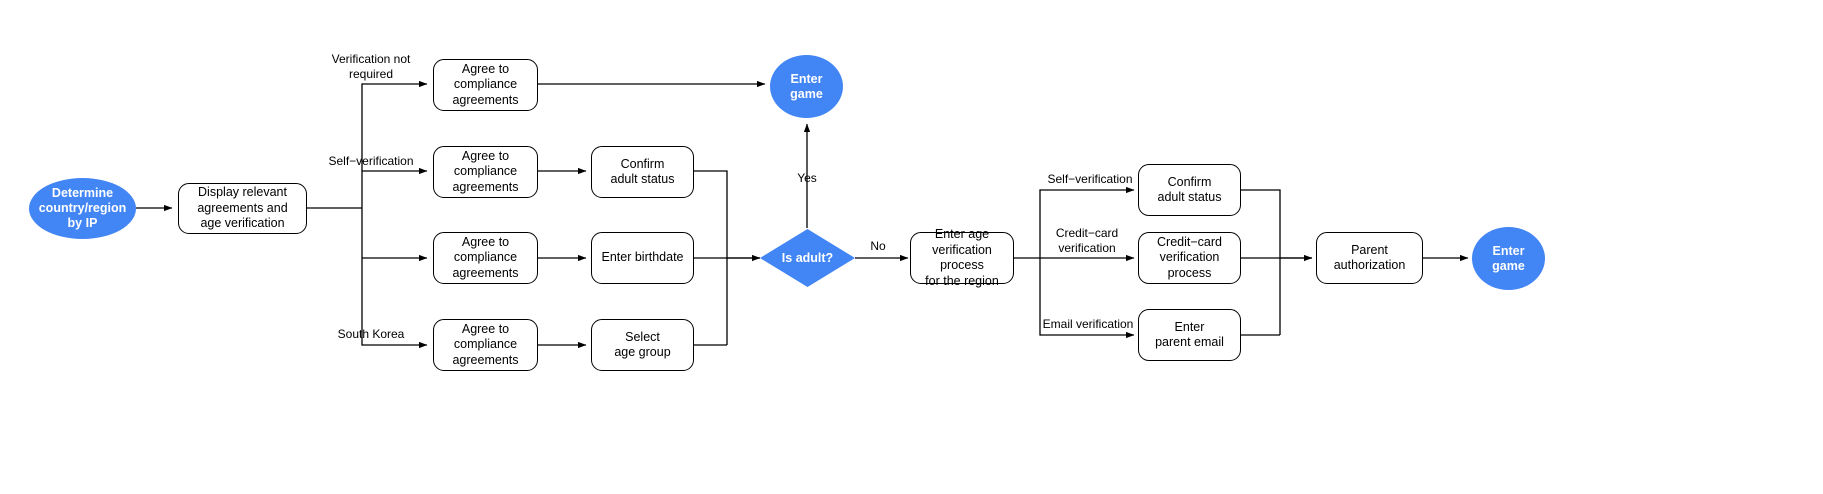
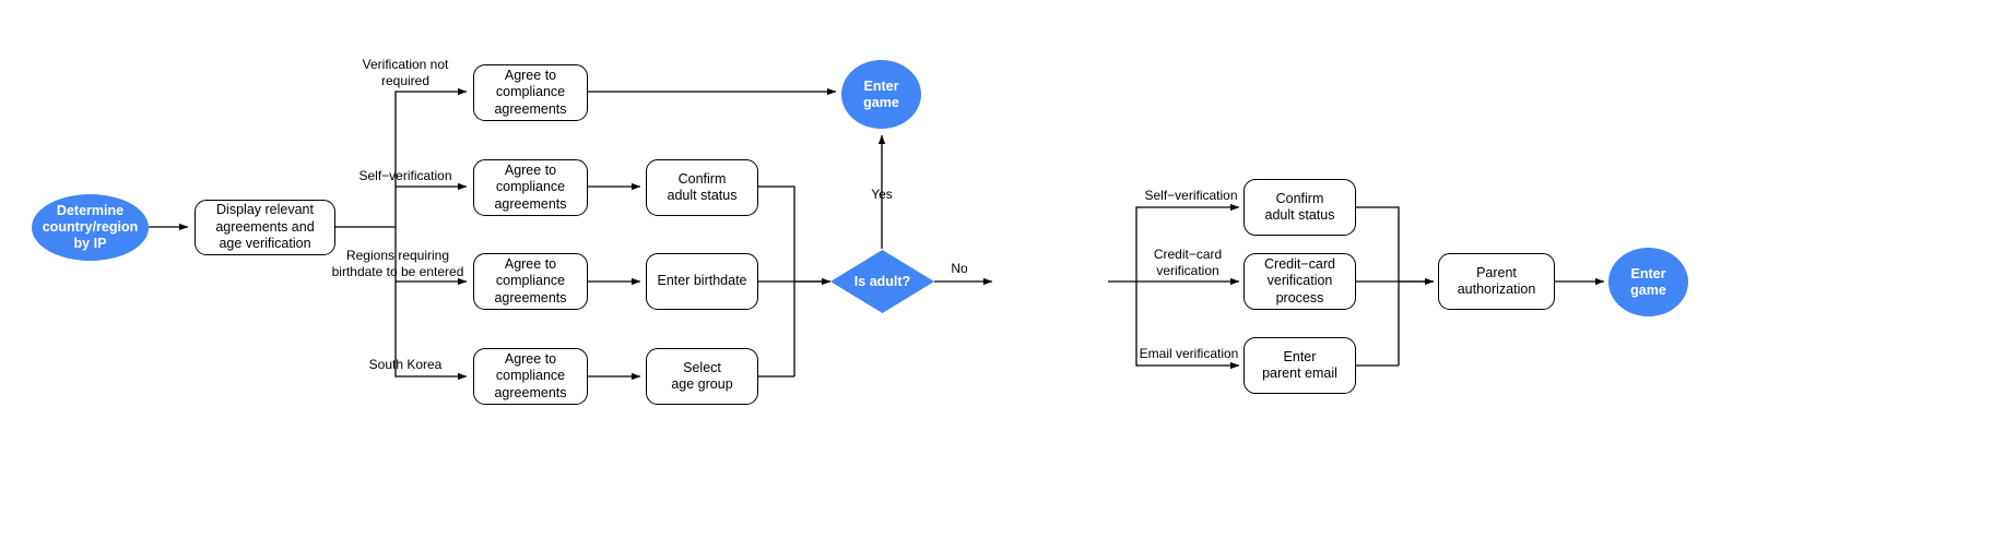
  Determine
  country/region
  by IP
  Display relevant
  agreements and
  age verification
  Agree to
  compliance
  agreements
  Agree to
  compliance
  agreements
  Agree to
  compliance
  agreements
  Agree to
  compliance
  agreements
  Confirm
  adult status
  Enter birthdate
  Select
  age group
  Enter
  game
  Is adult?
- Enter age
- verification process
- for the region
  Confirm
  adult status
  Credit−card
  verification
  process
  Enter
  parent email
  Parent
  authorization
  Enter
  game
  Verification not
  required
  Self−verification
+ Regions requiring
+ birthdate to be entered
  South Korea
  Yes
  No
  Self−verification
  Credit−card
  verification
  Email verification
